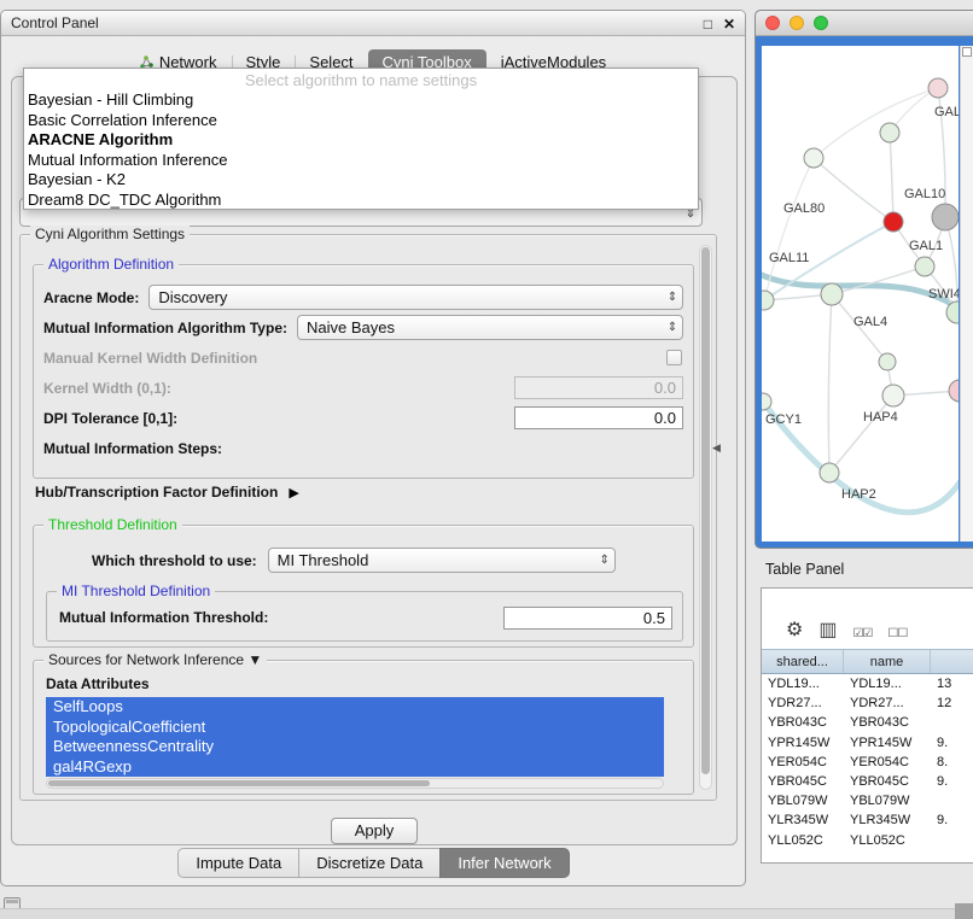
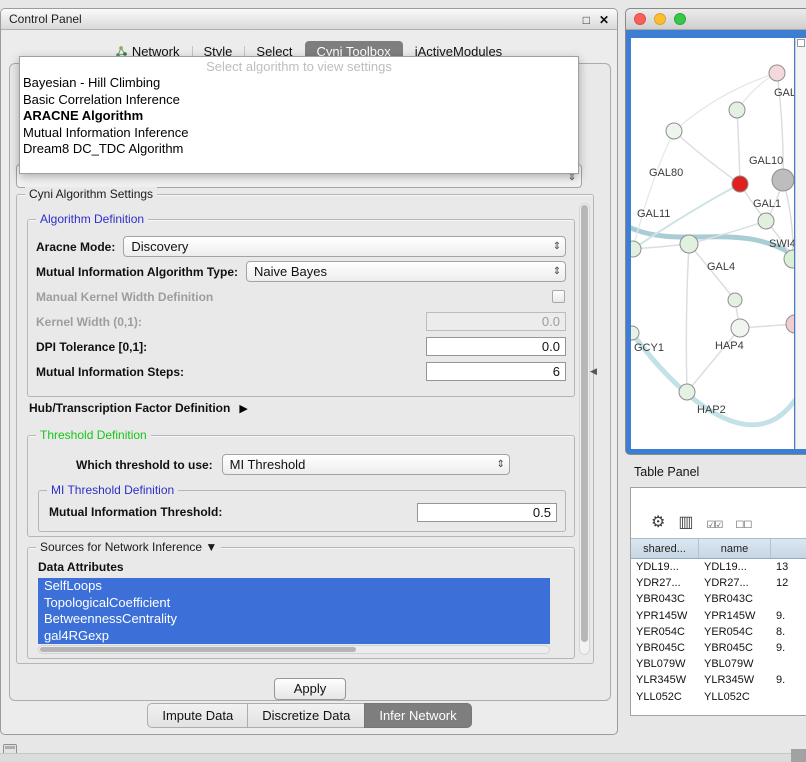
  Control Panel
  □
  ✕
  Network
  Style
  Select
  Cyni Toolbox
  jActiveModules
  ⇕
  Cyni Algorithm Settings
  Algorithm Definition
  Aracne Mode:
  Discovery
  ⇕
  Mutual Information Algorithm Type:
  Naive Bayes
  ⇕
  Manual Kernel Width Definition
  Kernel Width (0,1):
  0.0
  DPI Tolerance [0,1]:
  0.0
  Mutual Information Steps:
+ 6
  Hub/Transcription Factor Definition
  ▶
  Threshold Definition
  Which threshold to use:
  MI Threshold
  ⇕
  MI Threshold Definition
  Mutual Information Threshold:
  0.5
  Sources for Network Inference ▼
  Data Attributes
  SelfLoops
  TopologicalCoefficient
  BetweennessCentrality
  gal4RGexp
  Apply
  Impute Data
  Discretize Data
  Infer Network
- Select algorithm to name settings
+ Select algorithm to view settings
  Bayesian - Hill Climbing
  Basic Correlation Inference
  ARACNE Algorithm
  Mutual Information Inference
- Bayesian - K2
  Dream8 DC_TDC Algorithm
  ◀
  GAL80
  GAL
  GAL10
  GAL11
  GAL1
  SWI4
  GAL4
  GCY1
  HAP4
  HAP2
  Table Panel
  ⚙
  ▥
  ☑☑
  ☐☐
  shared...
  name
  YDL19...
  YDL19...
  13
  YDR27...
  YDR27...
  12
  YBR043C
  YBR043C
  YPR145W
  YPR145W
  9.
  YER054C
  YER054C
  8.
  YBR045C
  YBR045C
  9.
  YBL079W
  YBL079W
  YLR345W
  YLR345W
  9.
  YLL052C
  YLL052C
